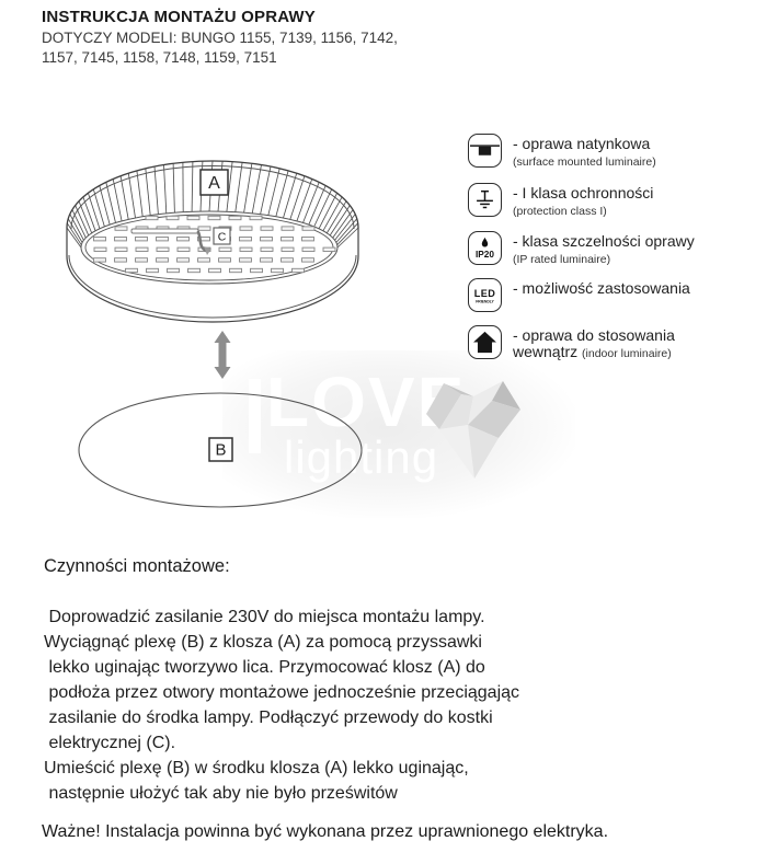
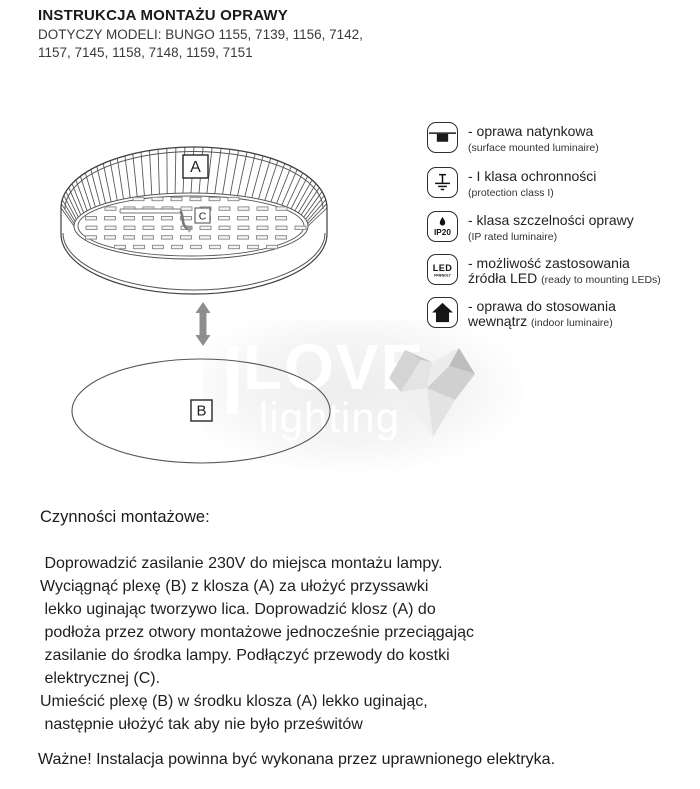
  INSTRUKCJA MONTAŻU OPRAWY
  DOTYCZY MODELI: BUNGO 1155, 7139, 1156, 7142,
  1157, 7145, 1158, 7148, 1159, 7151
  LOV
  lighting
  C
  A
  B
  - oprawa natynkowa
  (surface mounted luminaire)
  - I klasa ochronności
  (protection class I)
  IP20
  - klasa szczelności oprawy
  (IP rated luminaire)
  LED
  - możliwość zastosowania
+ źródła LED (ready to mounting LEDs)
  - oprawa do stosowania
  wewnątrz (indoor luminaire)
  Czynności montażowe:
  Doprowadzić zasilanie 230V do miejsca montażu lampy.
- Wyciągnąć plexę (B) z klosza (A) za pomocą przyssawki
+ Wyciągnąć plexę (B) z klosza (A) za ułożyć przyssawki
- lekko uginając tworzywo lica. Przymocować klosz (A) do
+ lekko uginając tworzywo lica. Doprowadzić klosz (A) do
  podłoża przez otwory montażowe jednocześnie przeciągając
  zasilanie do środka lampy. Podłączyć przewody do kostki
  elektrycznej (C).
  Umieścić plexę (B) w środku klosza (A) lekko uginając,
  następnie ułożyć tak aby nie było prześwitów
  Ważne! Instalacja powinna być wykonana przez uprawnionego elektryka.
